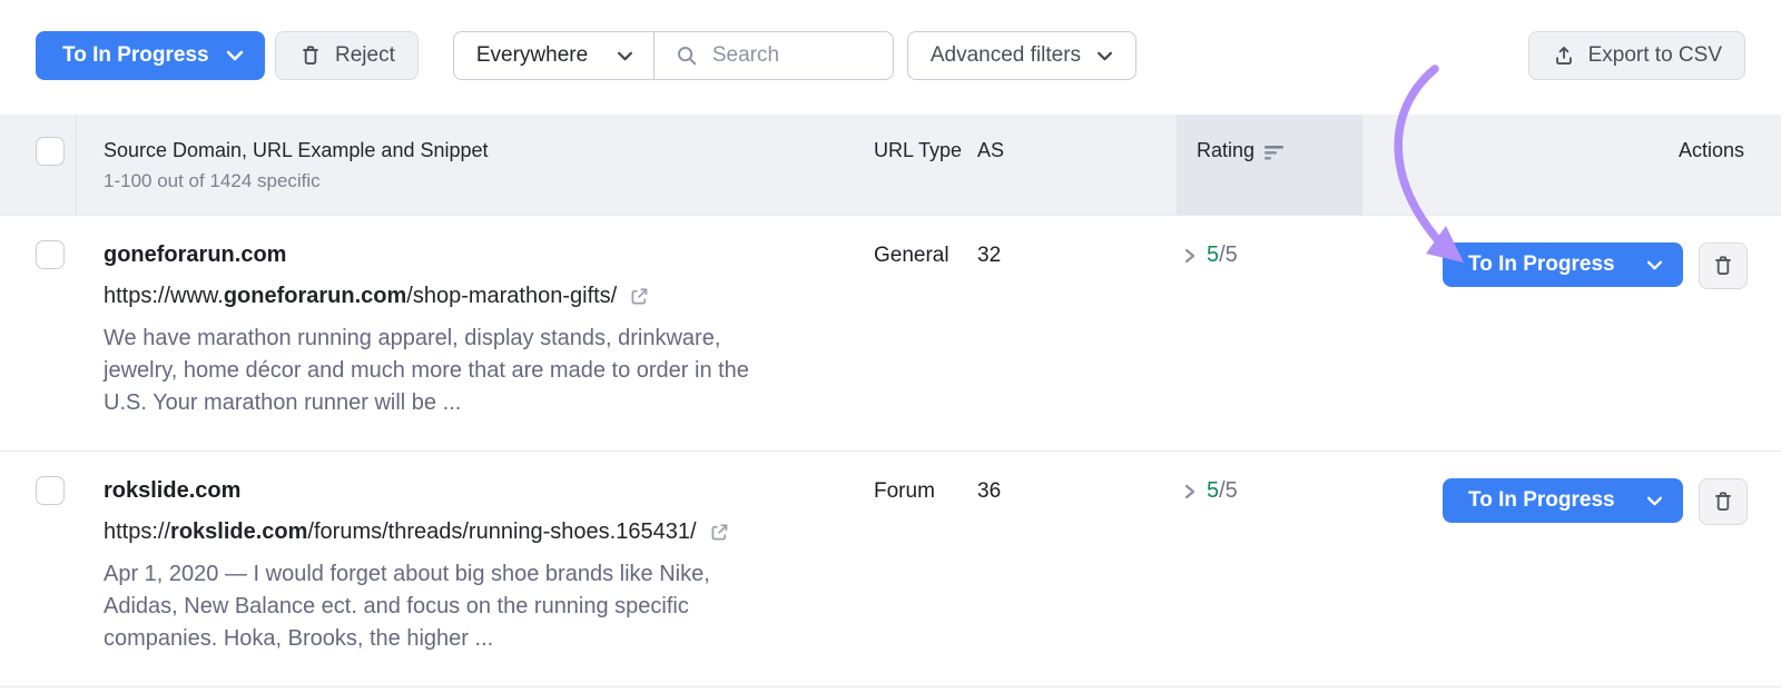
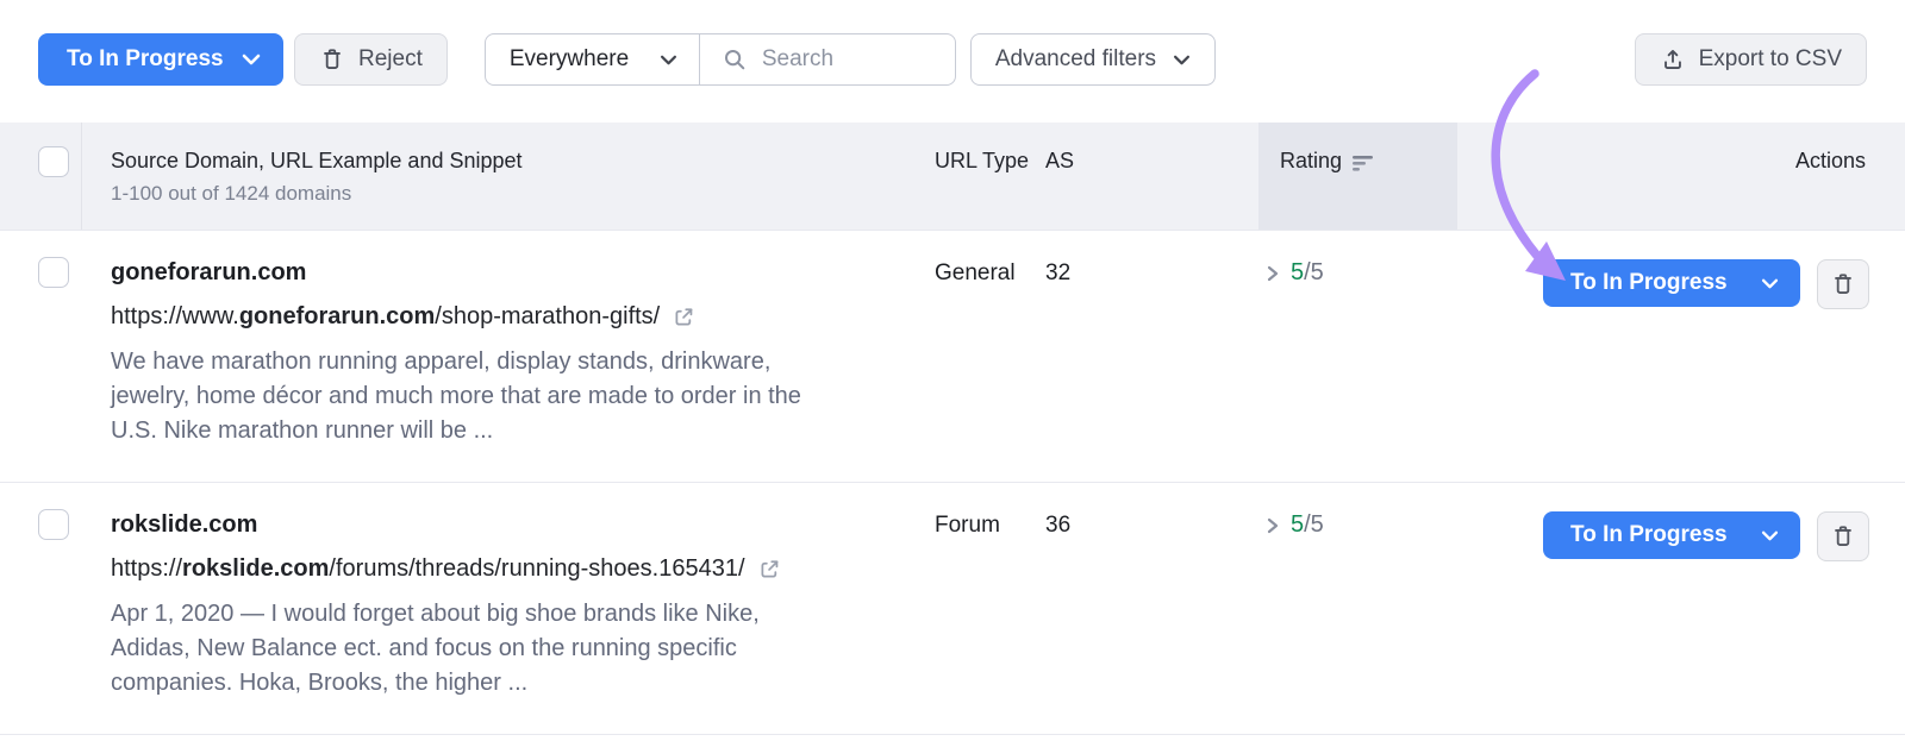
  To In Progress
  Reject
  Everywhere
  Search
  Advanced filters
  Export to CSV
  Source Domain, URL Example and Snippet
- 1-100 out of 1424 specific
+ 1-100 out of 1424 domains
  URL Type
  AS
  Rating
  Actions
  goneforarun.com
  https://www.goneforarun.com/shop-marathon-gifts/
  We have marathon running apparel, display stands, drinkware,
  jewelry, home décor and much more that are made to order in the
- U.S. Your marathon runner will be ...
+ U.S. Nike marathon runner will be ...
  General
  32
  5/5
  To In Progress
  rokslide.com
  https://rokslide.com/forums/threads/running-shoes.165431/
  Apr 1, 2020 — I would forget about big shoe brands like Nike,
  Adidas, New Balance ect. and focus on the running specific
  companies. Hoka, Brooks, the higher ...
  Forum
  36
  5/5
  To In Progress
